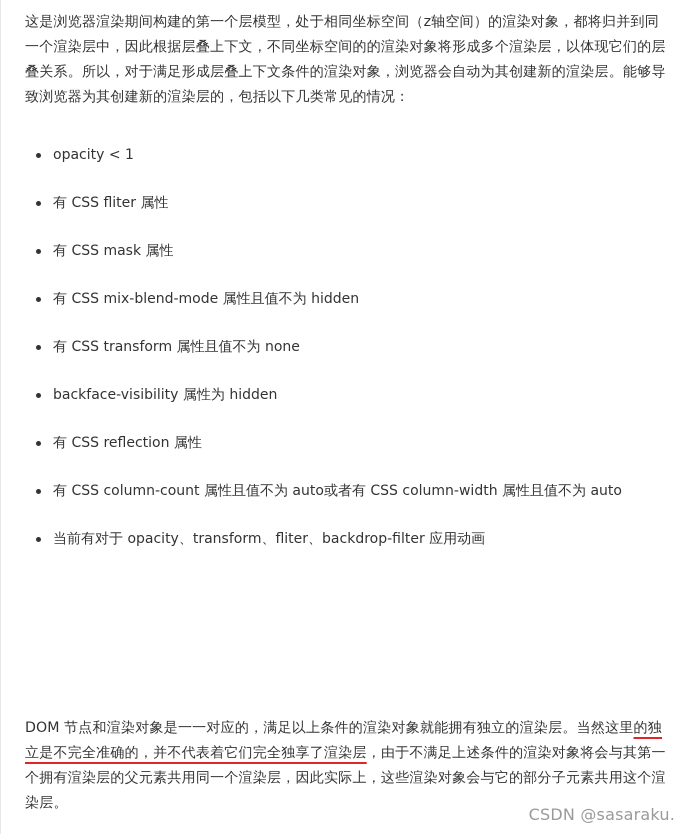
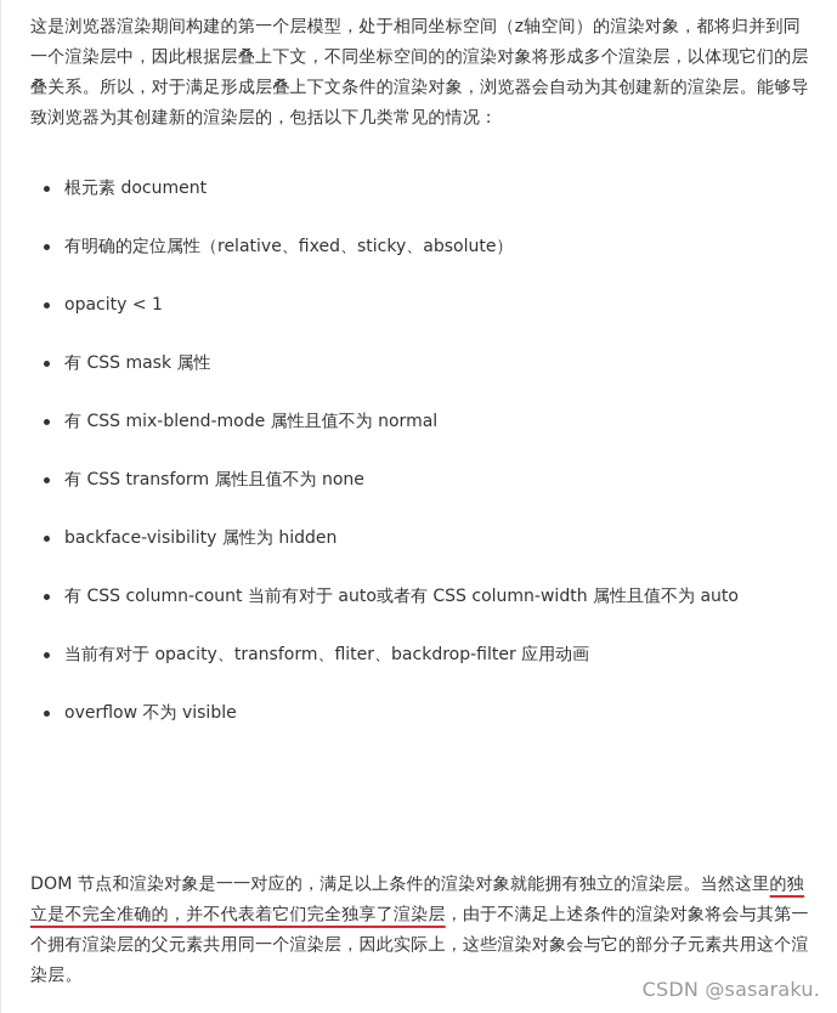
  这是浏览器渲染期间构建的第一个层模型，处于相同坐标空间（z轴空间）的渲染对象，都将归并到同一个渲染层中，因此根据层叠上下文，不同坐标空间的的渲染对象将形成多个渲染层，以体现它们的层叠关系。所以，对于满足形成层叠上下文条件的渲染对象，浏览器会自动为其创建新的渲染层。能够导致浏览器为其创建新的渲染层的，包括以下几类常见的情况：
+ 根元素 document
+ 有明确的定位属性（relative、fixed、sticky、absolute）
  opacity < 1
- 有 CSS fliter 属性
  有 CSS mask 属性
- 有 CSS mix-blend-mode 属性且值不为 hidden
+ 有 CSS mix-blend-mode 属性且值不为 normal
  有 CSS transform 属性且值不为 none
  backface-visibility 属性为 hidden
- 有 CSS reflection 属性
- 有 CSS column-count 属性且值不为 auto或者有 CSS column-width 属性且值不为 auto
+ 有 CSS column-count 当前有对于 auto或者有 CSS column-width 属性且值不为 auto
  当前有对于 opacity、transform、fliter、backdrop-filter 应用动画
+ overflow 不为 visible
  DOM 节点和渲染对象是一一对应的，满足以上条件的渲染对象就能拥有独立的渲染层。当然这里的独立是不完全准确的，并不代表着它们完全独享了渲染层，由于不满足上述条件的渲染对象将会与其第一个拥有渲染层的父元素共用同一个渲染层，因此实际上，这些渲染对象会与它的部分子元素共用这个渲染层。
  CSDN @sasaraku.
